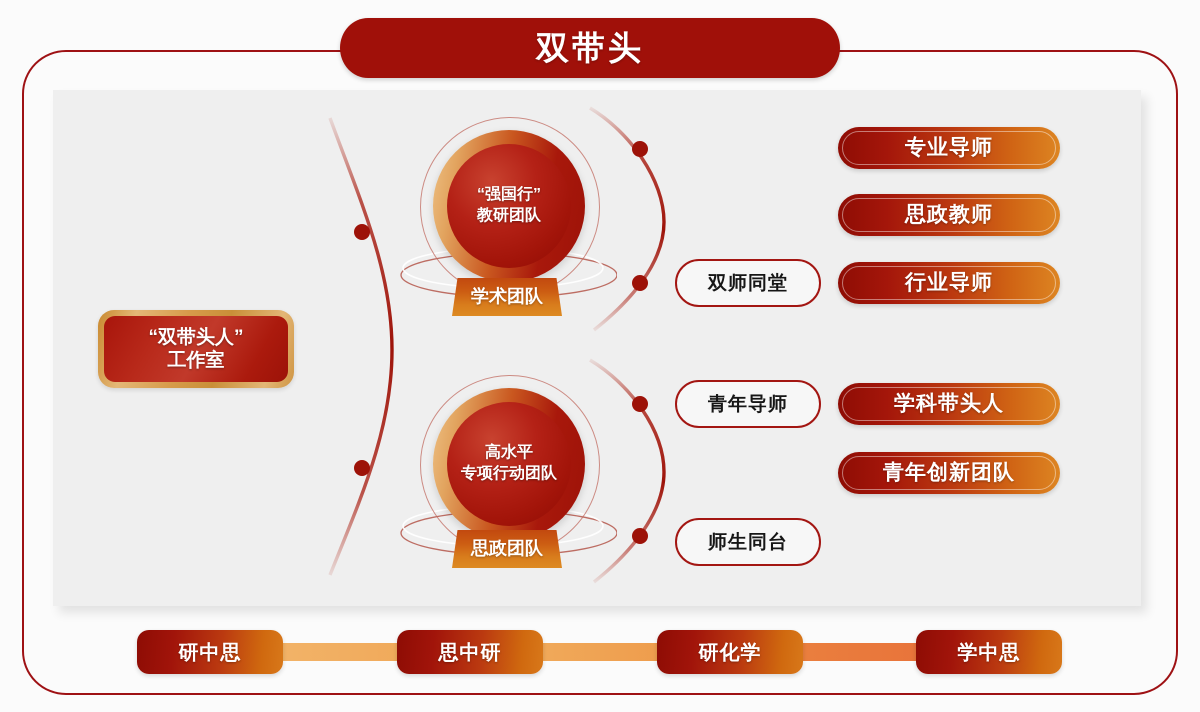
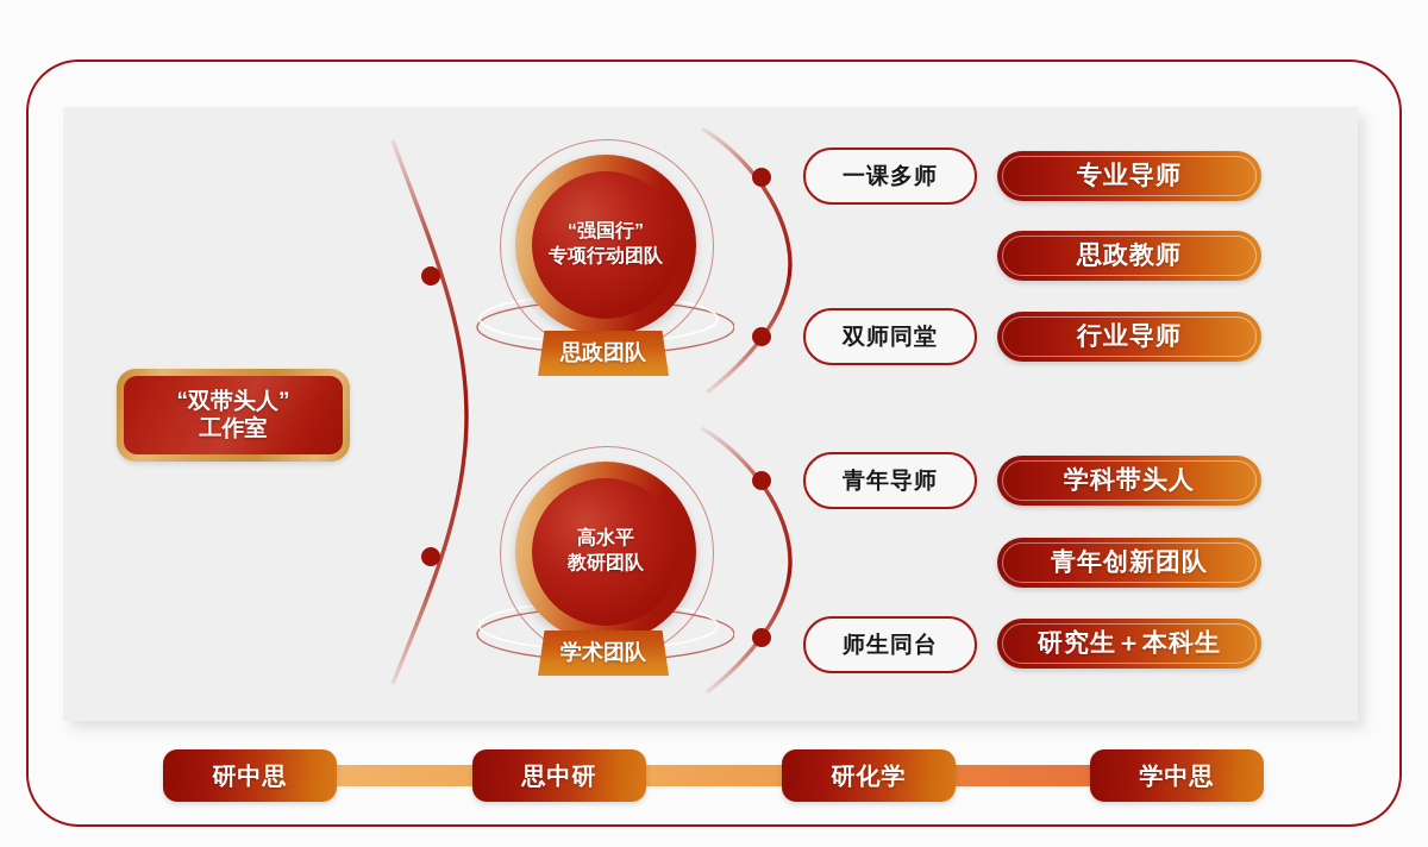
- 双带头
  “双带头人”
  工作室
  “强国行”
- 教研团队
+ 专项行动团队
- 学术团队
+ 思政团队
+ 一课多师
  双师同堂
  专业导师
  思政教师
  行业导师
  高水平
- 专项行动团队
+ 教研团队
- 思政团队
+ 学术团队
  青年导师
  师生同台
  学科带头人
  青年创新团队
+ 研究生＋本科生
  研中思
  思中研
  研化学
  学中思
